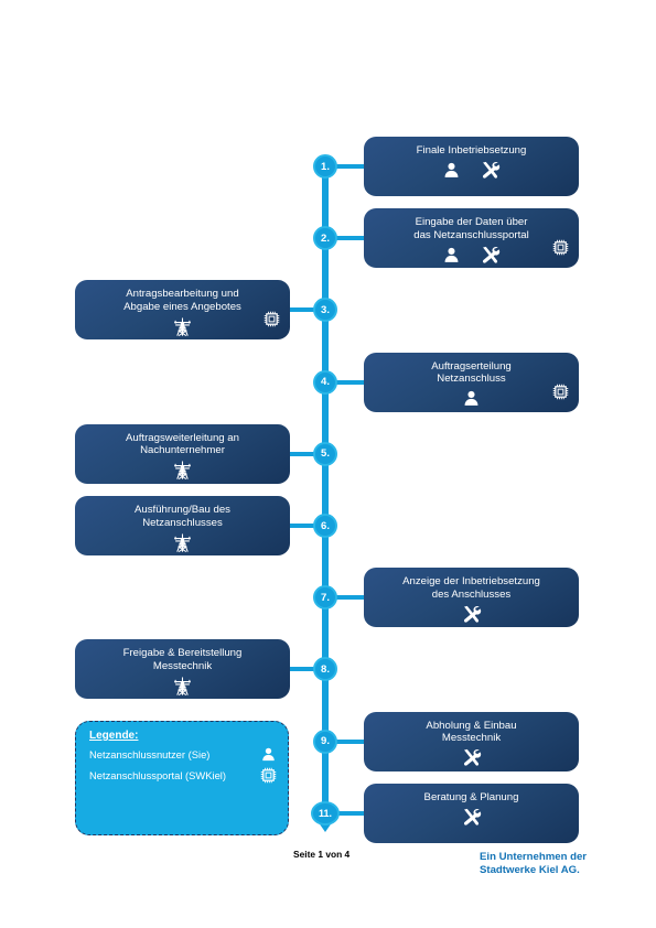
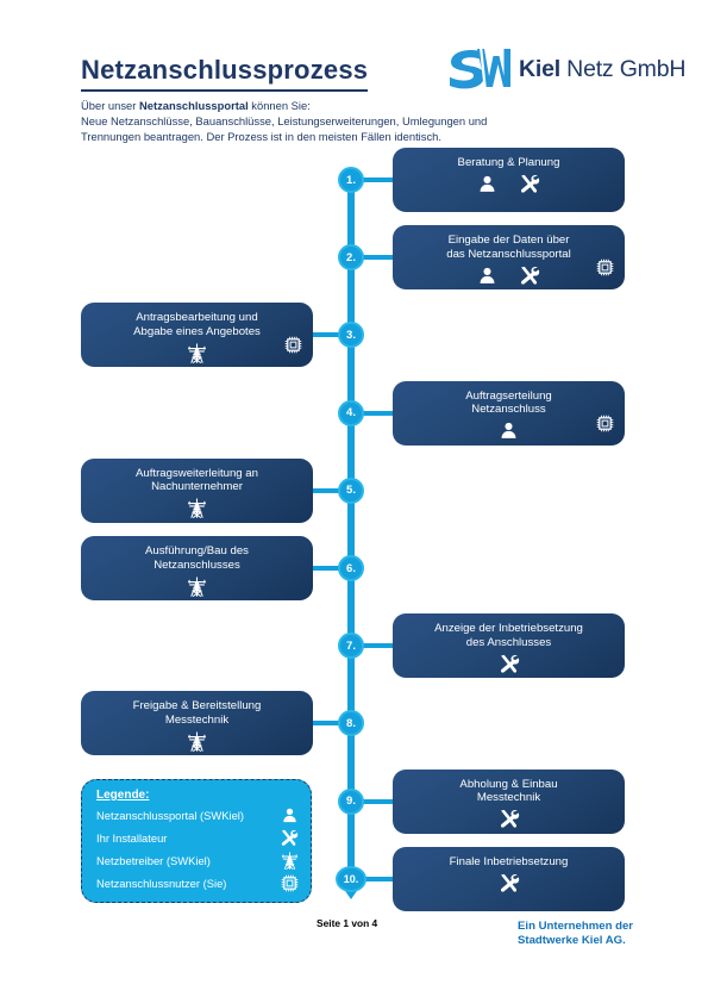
+ Netzanschlussprozess
+ Über unser Netzanschlussportal können Sie:
+ Neue Netzanschlüsse, Bauanschlüsse, Leistungserweiterungen, Umlegungen und
+ Trennungen beantragen. Der Prozess ist in den meisten Fällen identisch.
+ Kiel Netz GmbH
- Finale Inbetriebsetzung
+ Beratung & Planung
  1.
  Eingabe der Daten über
  das Netzanschlussportal
  2.
  Antragsbearbeitung und
  Abgabe eines Angebotes
  3.
  Auftragserteilung
  Netzanschluss
  4.
  Auftragsweiterleitung an
  Nachunternehmer
  5.
  Ausführung/Bau des
  Netzanschlusses
  6.
  Anzeige der Inbetriebsetzung
  des Anschlusses
  7.
  Freigabe & Bereitstellung
  Messtechnik
  8.
  Abholung & Einbau
  Messtechnik
  9.
- Beratung & Planung
+ Finale Inbetriebsetzung
- 11.
+ 10.
  Legende:
- Netzanschlussnutzer (Sie)
+ Netzanschlussportal (SWKiel)
+ Ihr Installateur
+ Netzbetreiber (SWKiel)
- Netzanschlussportal (SWKiel)
+ Netzanschlussnutzer (Sie)
  Seite 1 von 4
  Ein Unternehmen der
  Stadtwerke Kiel AG.
